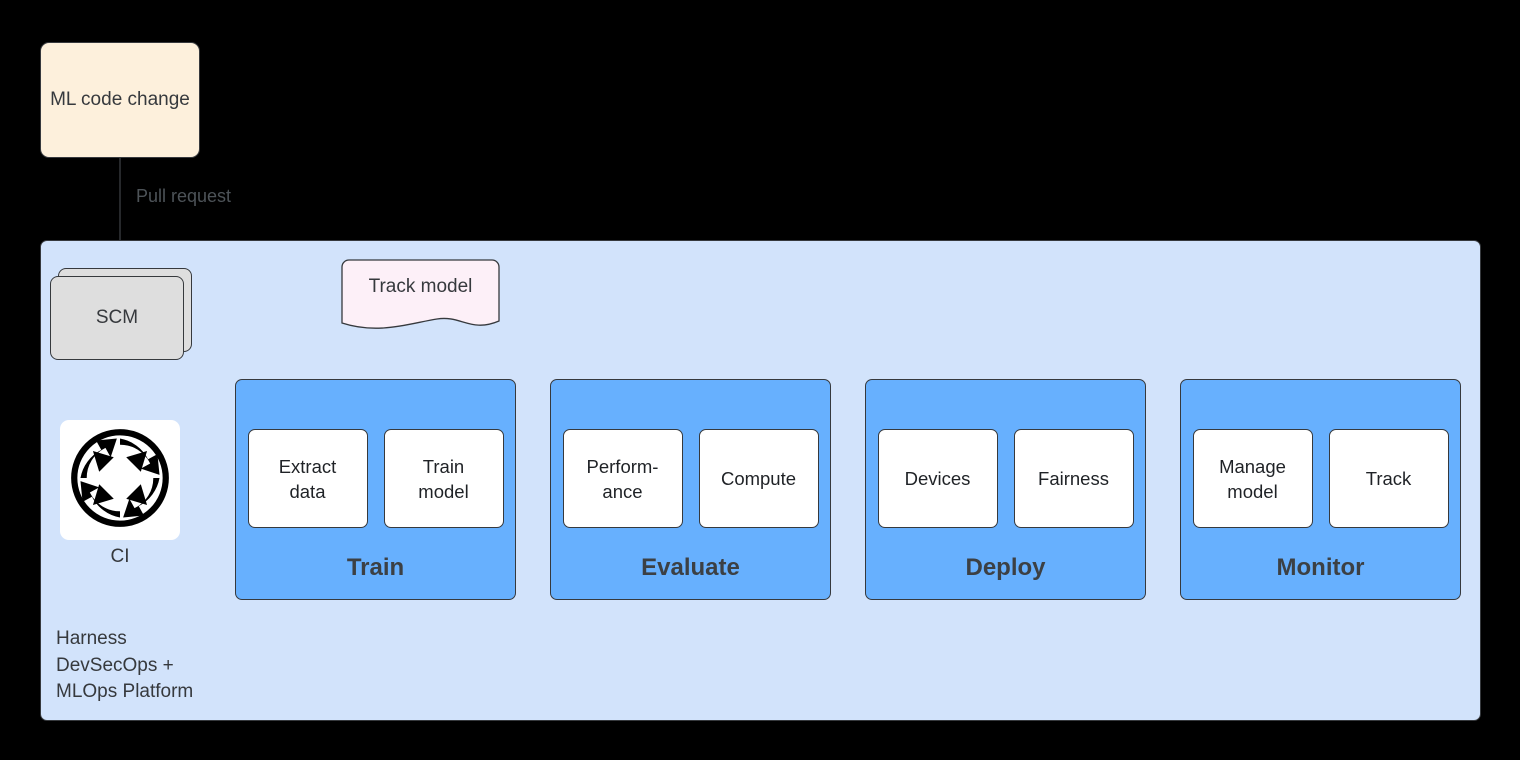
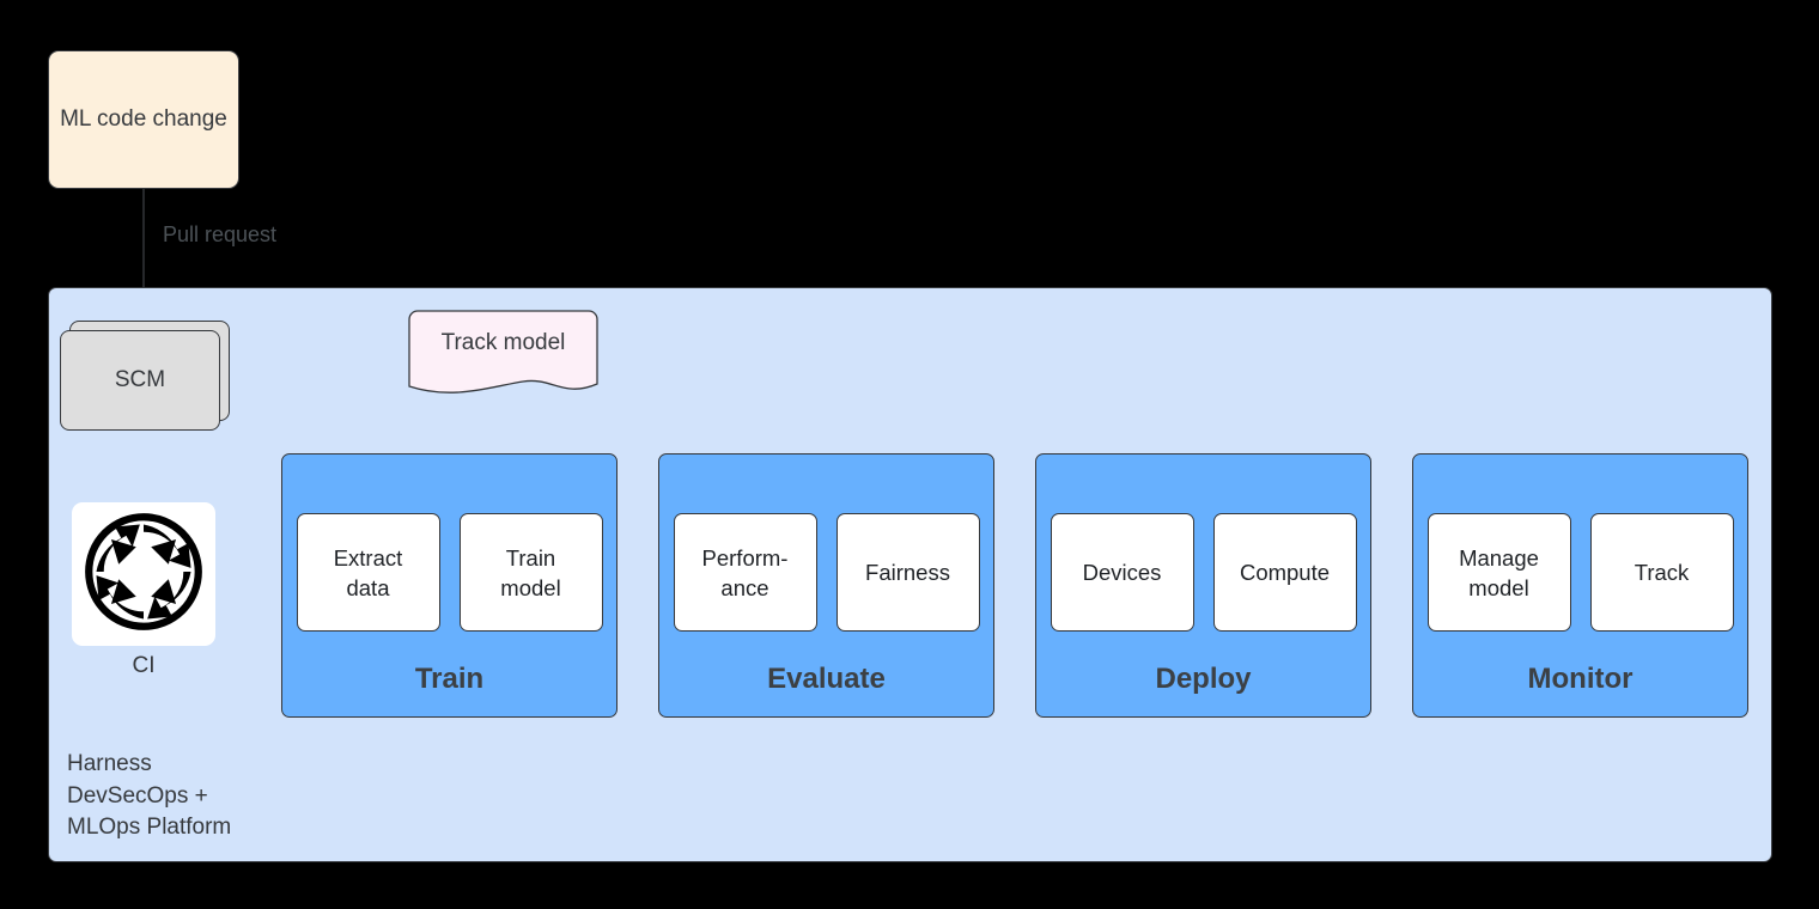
  ML code change
  Pull request
  SCM
  CI
  Track model
  Extract
  data
  Train
  model
  Train
  Perform-
  ance
- Compute
+ Fairness
  Evaluate
  Devices
- Fairness
+ Compute
  Deploy
  Manage
  model
  Track
  Monitor
  Harness
  DevSecOps +
  MLOps Platform
